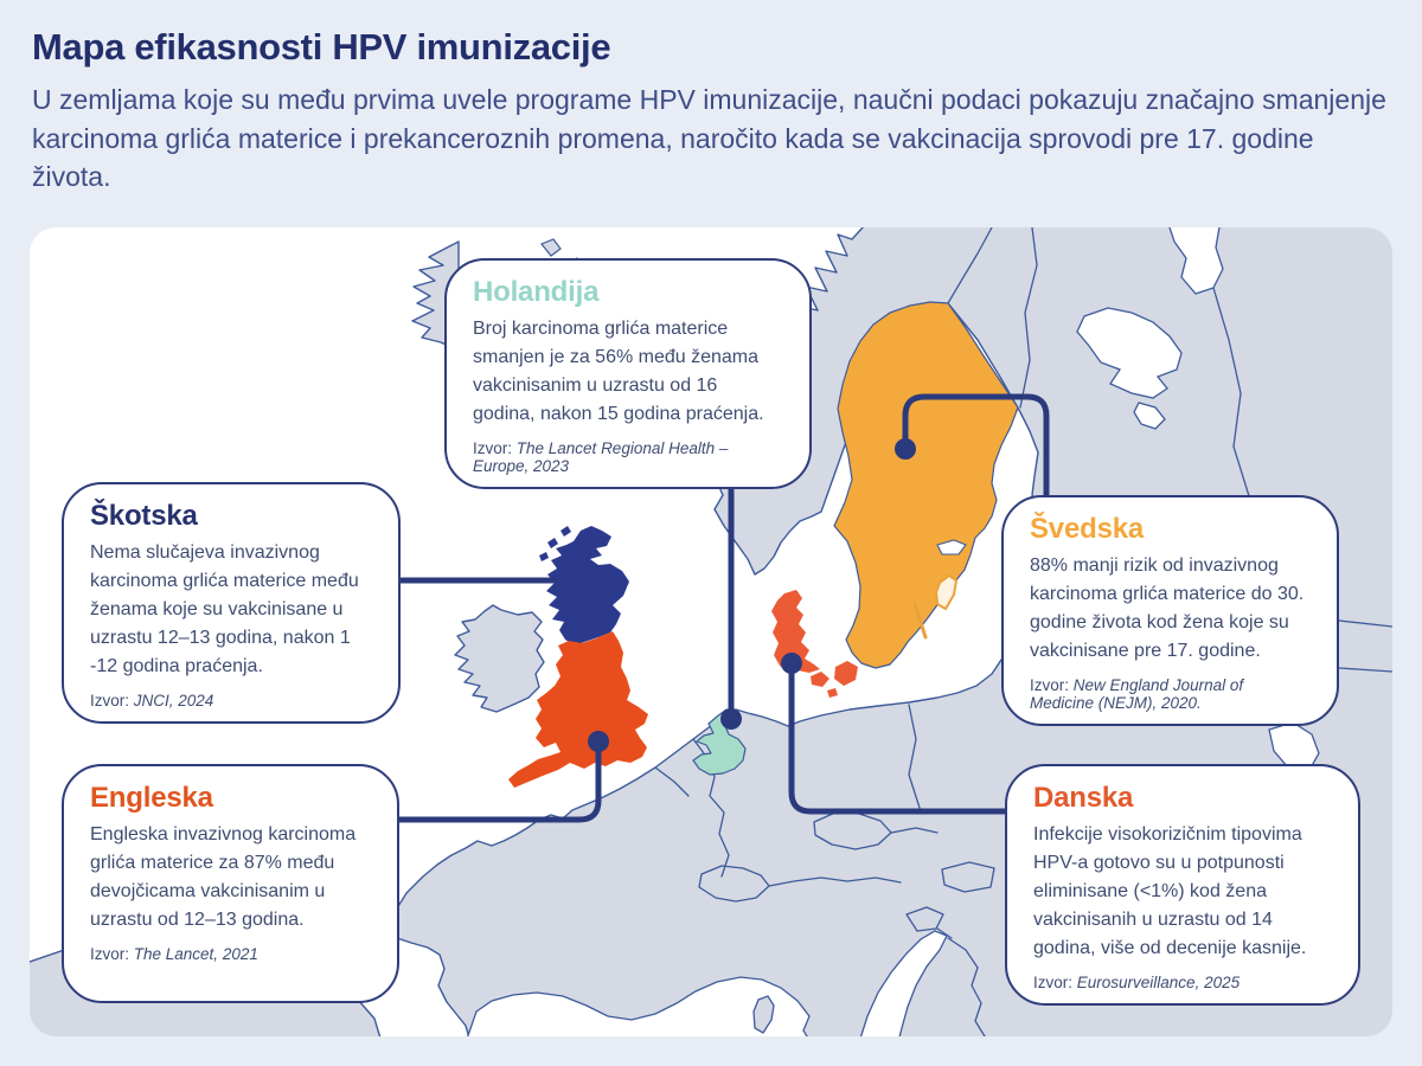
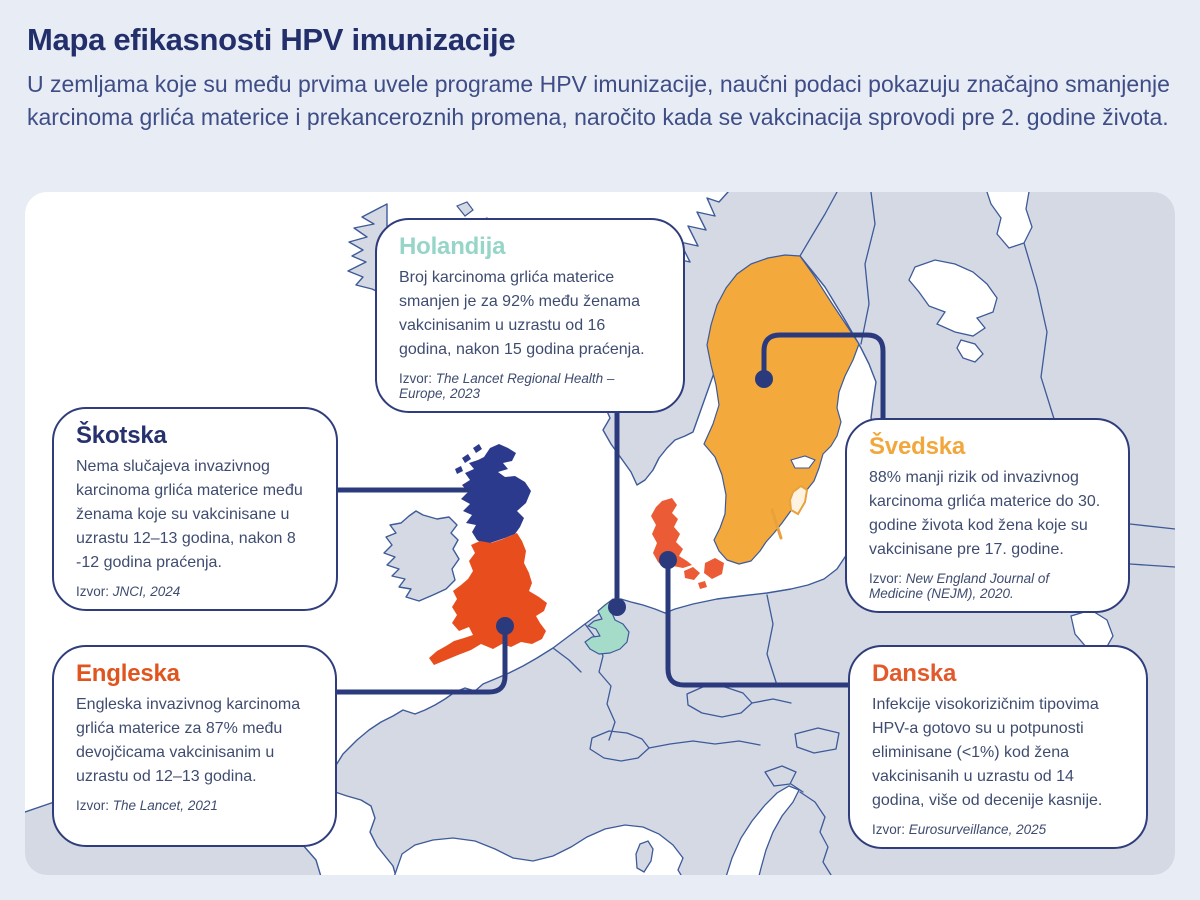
  Mapa efikasnosti HPV imunizacije
- U zemljama koje su među prvima uvele programe HPV imunizacije, naučni podaci pokazuju značajno smanjenje karcinoma grlića materice i prekanceroznih promena, naročito kada se vakcinacija sprovodi pre 17. godine života.
+ U zemljama koje su među prvima uvele programe HPV imunizacije, naučni podaci pokazuju značajno smanjenje karcinoma grlića materice i prekanceroznih promena, naročito kada se vakcinacija sprovodi pre 2. godine života.
  Holandija
- Broj karcinoma grlića materice smanjen je za 56% među ženama vakcinisanim u uzrastu od 16 godina, nakon 15 godina praćenja.
+ Broj karcinoma grlića materice smanjen je za 92% među ženama vakcinisanim u uzrastu od 16 godina, nakon 15 godina praćenja.
  Izvor: The Lancet Regional Health – Europe, 2023
  Škotska
- Nema slučajeva invazivnog karcinoma grlića materice među ženama koje su vakcinisane u uzrastu 12–13 godina, nakon 1 -12 godina praćenja.
+ Nema slučajeva invazivnog karcinoma grlića materice među ženama koje su vakcinisane u uzrastu 12–13 godina, nakon 8 -12 godina praćenja.
  Izvor: JNCI, 2024
  Engleska
  Engleska invazivnog karcinoma grlića materice za 87% među devojčicama vakcinisanim u uzrastu od 12–13 godina.
  Izvor: The Lancet, 2021
  Švedska
  88% manji rizik od invazivnog karcinoma grlića materice do 30. godine života kod žena koje su vakcinisane pre 17. godine.
  Izvor: New England Journal of Medicine (NEJM), 2020.
  Danska
  Infekcije visokorizičnim tipovima HPV-a gotovo su u potpunosti eliminisane (<1%) kod žena vakcinisanih u uzrastu od 14 godina, više od decenije kasnije.
  Izvor: Eurosurveillance, 2025
